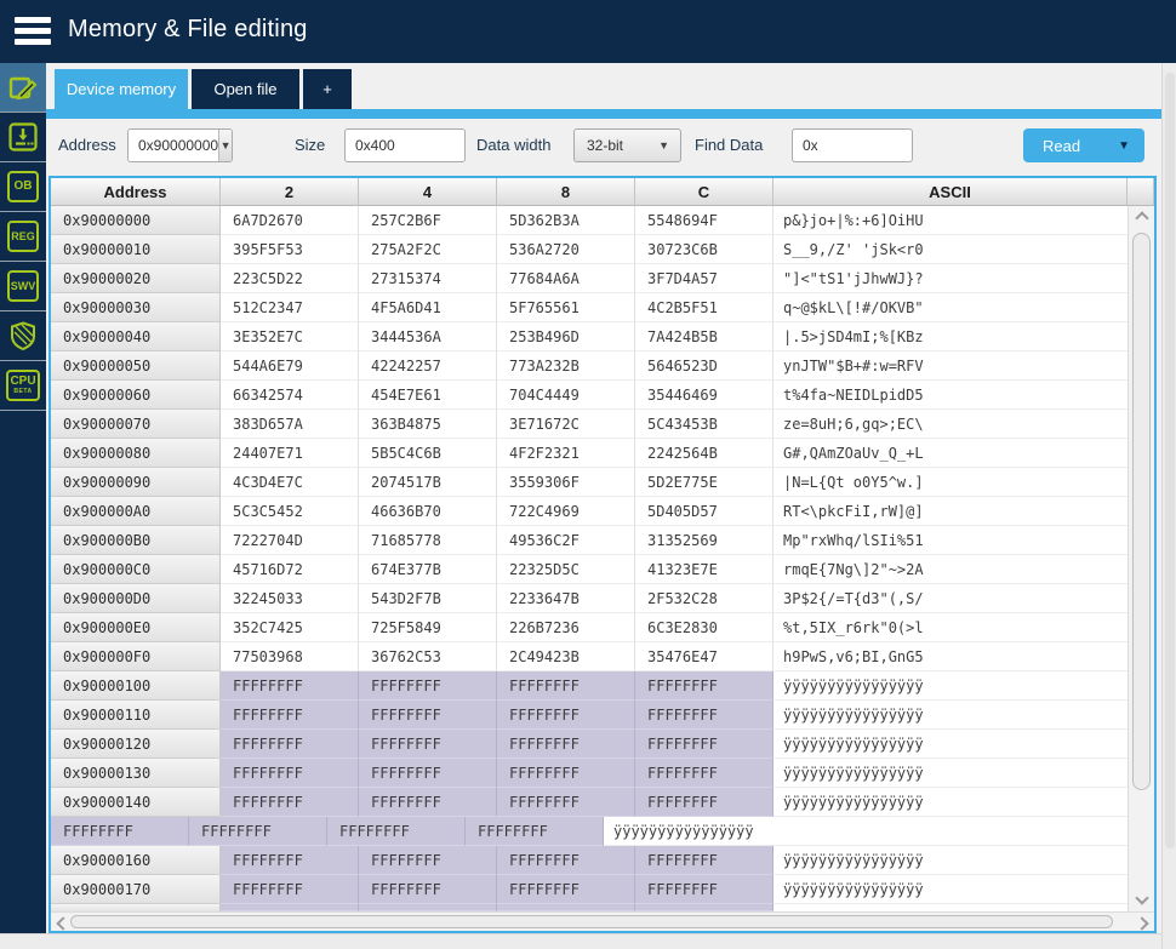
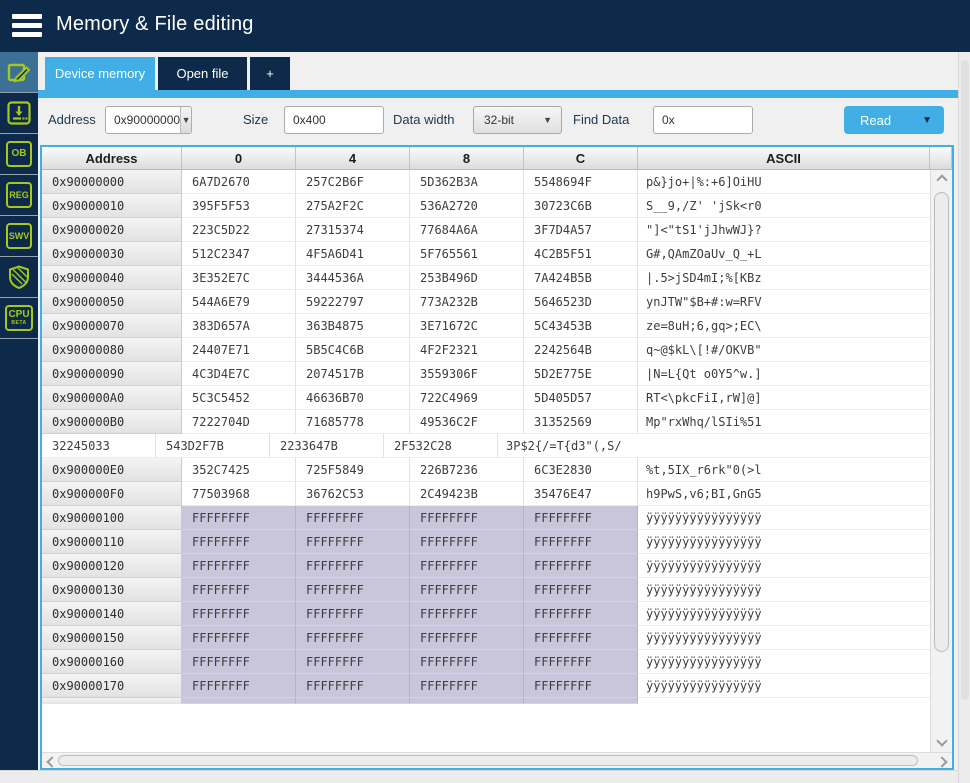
  Memory & File editing
  OB
  REG
  SWV
  CPU
  Device memory
  Open file
  +
  Address
  0x90000000
  ▼
  Size
  0x400
  Data width
  32-bit
  ▼
  Find Data
  0x
  Read
  ▼
  Address
- 2
+ 0
  4
  8
  C
  ASCII
  0x90000000
  6A7D2670
  257C2B6F
  5D362B3A
  5548694F
  p&}jo+|%:+6]OiHU
  0x90000010
  395F5F53
  275A2F2C
  536A2720
  30723C6B
  S__9,/Z' 'jSk<r0
  0x90000020
  223C5D22
  27315374
  77684A6A
  3F7D4A57
  "]<"tS1'jJhwWJ}?
  0x90000030
  512C2347
  4F5A6D41
  5F765561
  4C2B5F51
- q~@$kL\[!#/OKVB"
+ G#,QAmZOaUv_Q_+L
  0x90000040
  3E352E7C
  3444536A
  253B496D
  7A424B5B
  |.5>jSD4mI;%[KBz
  0x90000050
  544A6E79
- 42242257
+ 59222797
  773A232B
  5646523D
  ynJTW"$B+#:w=RFV
- 0x90000060
- 66342574
- 454E7E61
- 704C4449
- 35446469
- t%4fa~NEIDLpidD5
  0x90000070
  383D657A
  363B4875
  3E71672C
  5C43453B
  ze=8uH;6,gq>;EC\
  0x90000080
  24407E71
  5B5C4C6B
  4F2F2321
  2242564B
- G#,QAmZOaUv_Q_+L
+ q~@$kL\[!#/OKVB"
  0x90000090
  4C3D4E7C
  2074517B
  3559306F
  5D2E775E
  |N=L{Qt o0Y5^w.]
  0x900000A0
  5C3C5452
  46636B70
  722C4969
  5D405D57
  RT<\pkcFiI,rW]@]
  0x900000B0
  7222704D
  71685778
  49536C2F
  31352569
  Mp"rxWhq/lSIi%51
- 0x900000C0
- 45716D72
- 674E377B
- 22325D5C
- 41323E7E
- rmqE{7Ng\]2"~>2A
- 0x900000D0
  32245033
  543D2F7B
  2233647B
  2F532C28
  3P$2{/=T{d3"(,S/
  0x900000E0
  352C7425
  725F5849
  226B7236
  6C3E2830
  %t,5IX_r6rk"0(>l
  0x900000F0
  77503968
  36762C53
  2C49423B
  35476E47
  h9PwS,v6;BI,GnG5
  0x90000100
  FFFFFFFF
  FFFFFFFF
  FFFFFFFF
  FFFFFFFF
  ÿÿÿÿÿÿÿÿÿÿÿÿÿÿÿÿ
  0x90000110
  FFFFFFFF
  FFFFFFFF
  FFFFFFFF
  FFFFFFFF
  ÿÿÿÿÿÿÿÿÿÿÿÿÿÿÿÿ
  0x90000120
  FFFFFFFF
  FFFFFFFF
  FFFFFFFF
  FFFFFFFF
  ÿÿÿÿÿÿÿÿÿÿÿÿÿÿÿÿ
  0x90000130
  FFFFFFFF
  FFFFFFFF
  FFFFFFFF
  FFFFFFFF
  ÿÿÿÿÿÿÿÿÿÿÿÿÿÿÿÿ
  0x90000140
  FFFFFFFF
  FFFFFFFF
  FFFFFFFF
  FFFFFFFF
  ÿÿÿÿÿÿÿÿÿÿÿÿÿÿÿÿ
+ 0x90000150
  FFFFFFFF
  FFFFFFFF
  FFFFFFFF
  FFFFFFFF
  ÿÿÿÿÿÿÿÿÿÿÿÿÿÿÿÿ
  0x90000160
  FFFFFFFF
  FFFFFFFF
  FFFFFFFF
  FFFFFFFF
  ÿÿÿÿÿÿÿÿÿÿÿÿÿÿÿÿ
  0x90000170
  FFFFFFFF
  FFFFFFFF
  FFFFFFFF
  FFFFFFFF
  ÿÿÿÿÿÿÿÿÿÿÿÿÿÿÿÿ
